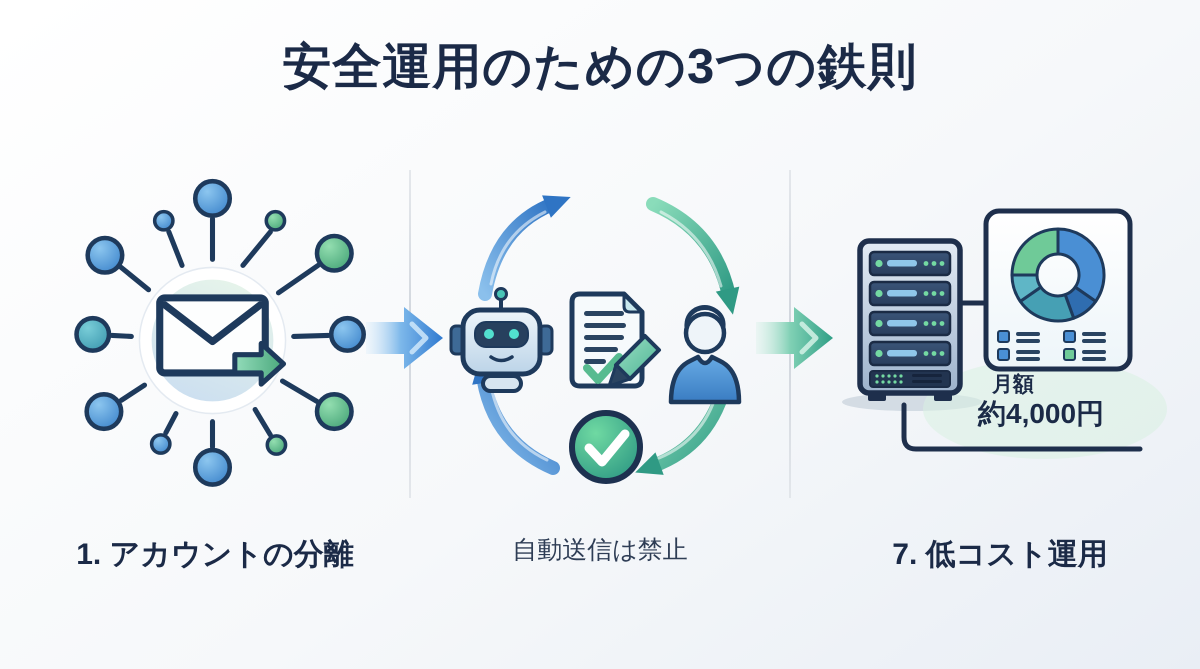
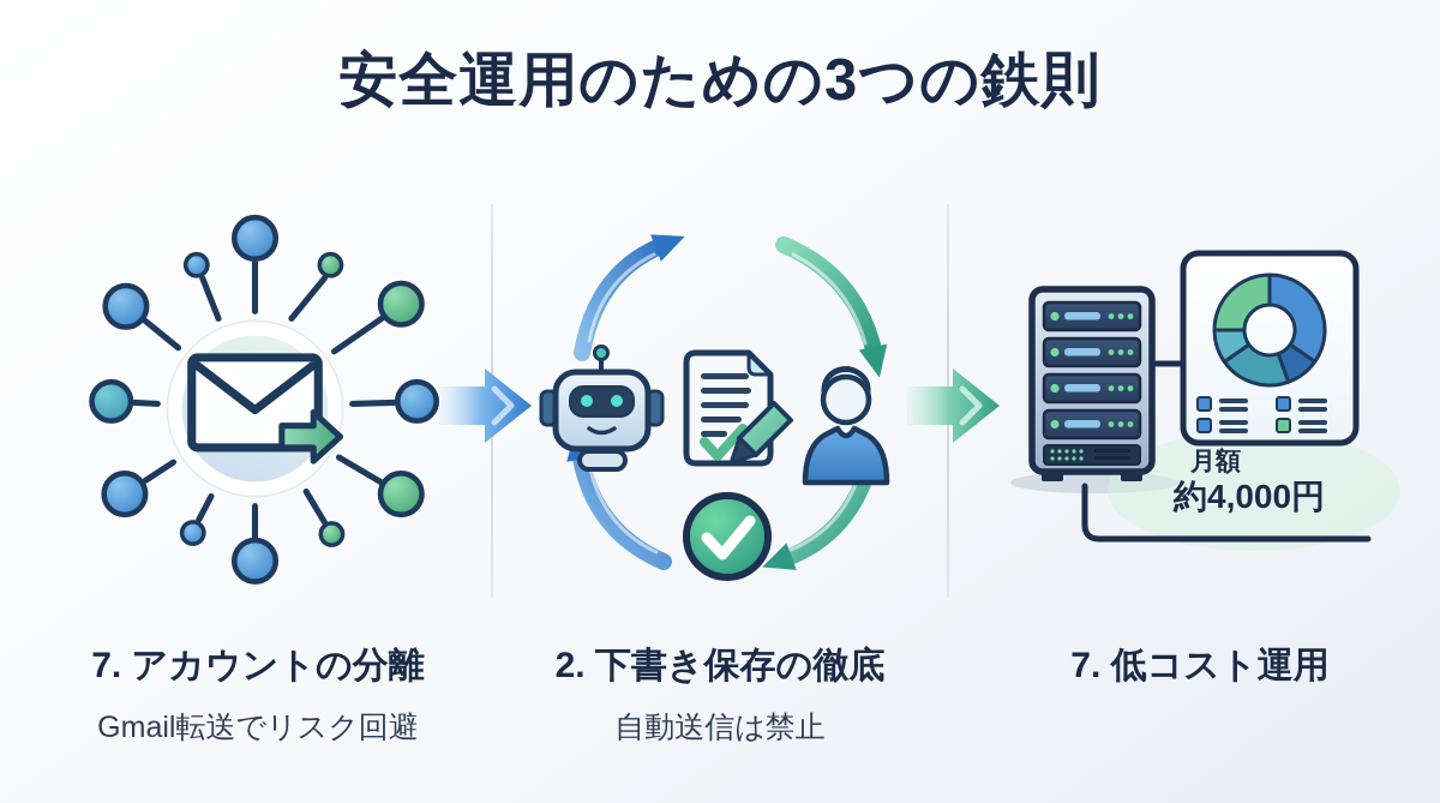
  安全運用のための3つの鉄則
  月額
  約4,000円
- 1. アカウントの分離
+ 7. アカウントの分離
+ Gmail転送でリスク回避
+ 2. 下書き保存の徹底
  自動送信は禁止
  7. 低コスト運用
